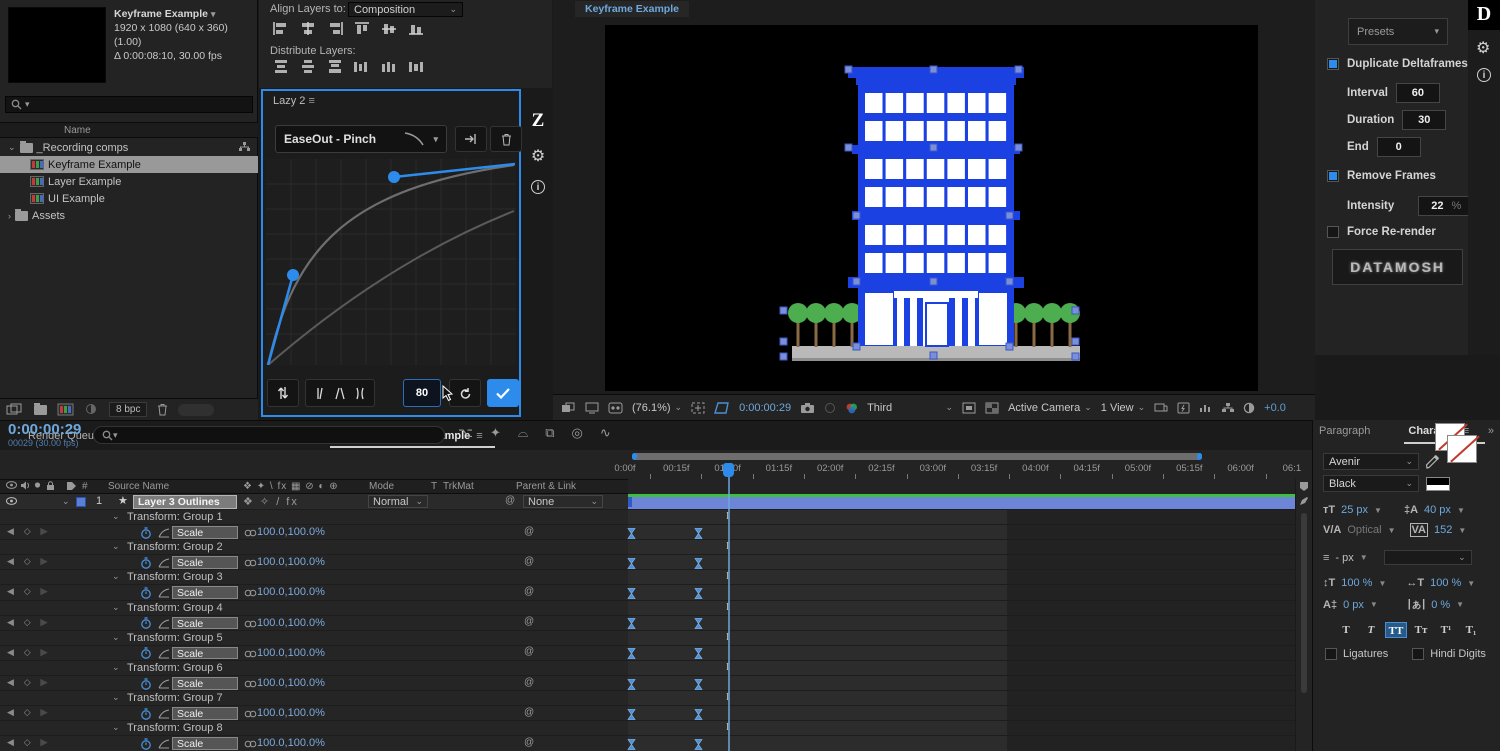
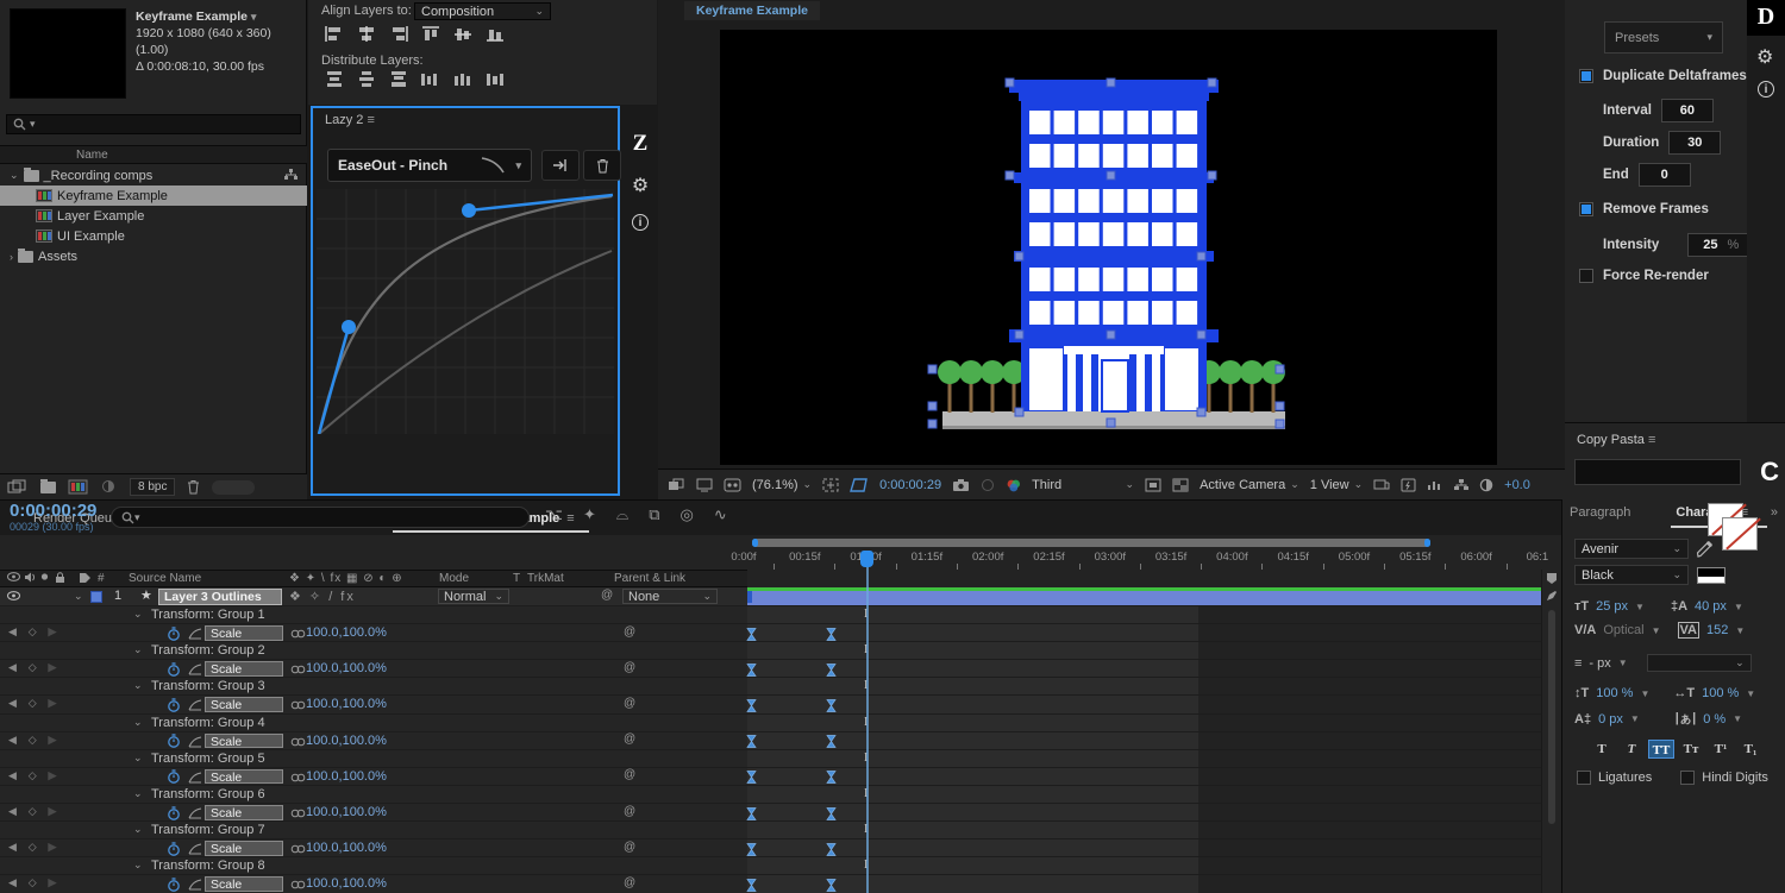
  Keyframe Example ▾
  1920 x 1080 (640 x 360) (1.00)
  Δ 0:00:08:10, 30.00 fps
  ▾
  Name
  ⌄
  _Recording comps
  Keyframe Example
  Layer Example
  UI Example
  ›
  Assets
  8 bpc
  Align Layers to:
  Composition
  ⌄
  Distribute Layers:
  Lazy 2 ≡
  EaseOut - Pinch
  ▾
- 80
  Z
  ⚙
  i
  Keyframe Example
  (76.1%)
  ⌄
  0:00:00:29
  Third
  ⌄
  Active Camera
  ⌄
  1 View
  ⌄
  +0.0
  Presets
  ▾
  Duplicate Deltaframes
  Interval
  60
  Duration
  30
  End
  0
  Remove Frames
  Intensity
- 22
+ 25
  %
  Force Re-render
- DATAMOSH
  D
  ⚙
  i
+ Copy Pasta ≡
+ C
  Render Queu
  ≡
  0:00:00:29
  00029 (30.00 fps)
  ▾
  ⌥
  ✦
  ⌓
  ⧉
  ◎
  ∿
  0:00f
  00:15f
  01:15f
  02:00f
  02:15f
  03:00f
  03:15f
  04:00f
  04:15f
  05:00f
  05:15f
  06:00f
  06:1
  #
  Source Name
  ❖ ✦ \ fx ▦ ⊘ ◐ ⊕
  Mode
  T
  TrkMat
  Parent & Link
  ⌄
  1
  ★
  Layer 3 Outlines
  ❖ ✧ / fx
  Normal
  ⌄
  @
  None
  ⌄
  ⌄
  Transform: Group 1
  I
  ◀ ◇ ▶
  Scale
  100.0,100.0%
  @
  ⌄
  Transform: Group 2
  I
  ◀ ◇ ▶
  Scale
  100.0,100.0%
  @
  ⌄
  Transform: Group 3
  I
  ◀ ◇ ▶
  Scale
  100.0,100.0%
  @
  ⌄
  Transform: Group 4
  I
  ◀ ◇ ▶
  Scale
  100.0,100.0%
  @
  ⌄
  Transform: Group 5
  I
  ◀ ◇ ▶
  Scale
  100.0,100.0%
  @
  ⌄
  Transform: Group 6
  I
  ◀ ◇ ▶
  Scale
  100.0,100.0%
  @
  ⌄
  Transform: Group 7
  I
  ◀ ◇ ▶
  Scale
  100.0,100.0%
  @
  ⌄
  Transform: Group 8
  I
  ◀ ◇ ▶
  Scale
  100.0,100.0%
  @
  Paragraph
  »
  Avenir
  ⌄
  Black
  ⌄
  тT
  25 px
  ▼
  ‡A
  40 px
  ▼
  V/A
  Optical
  ▼
  VA
  152
  ▼
  ≡
  - px
  ▼
  ⌄
  ↕T
  100 %
  ▼
  ↔T
  100 %
  ▼
  A‡
  0 px
  ▼
  |ぁ|
  0 %
  ▼
  T
  T
  TT
  Tᴛ
  T¹
  T₁
  Ligatures
  Hindi Digits
